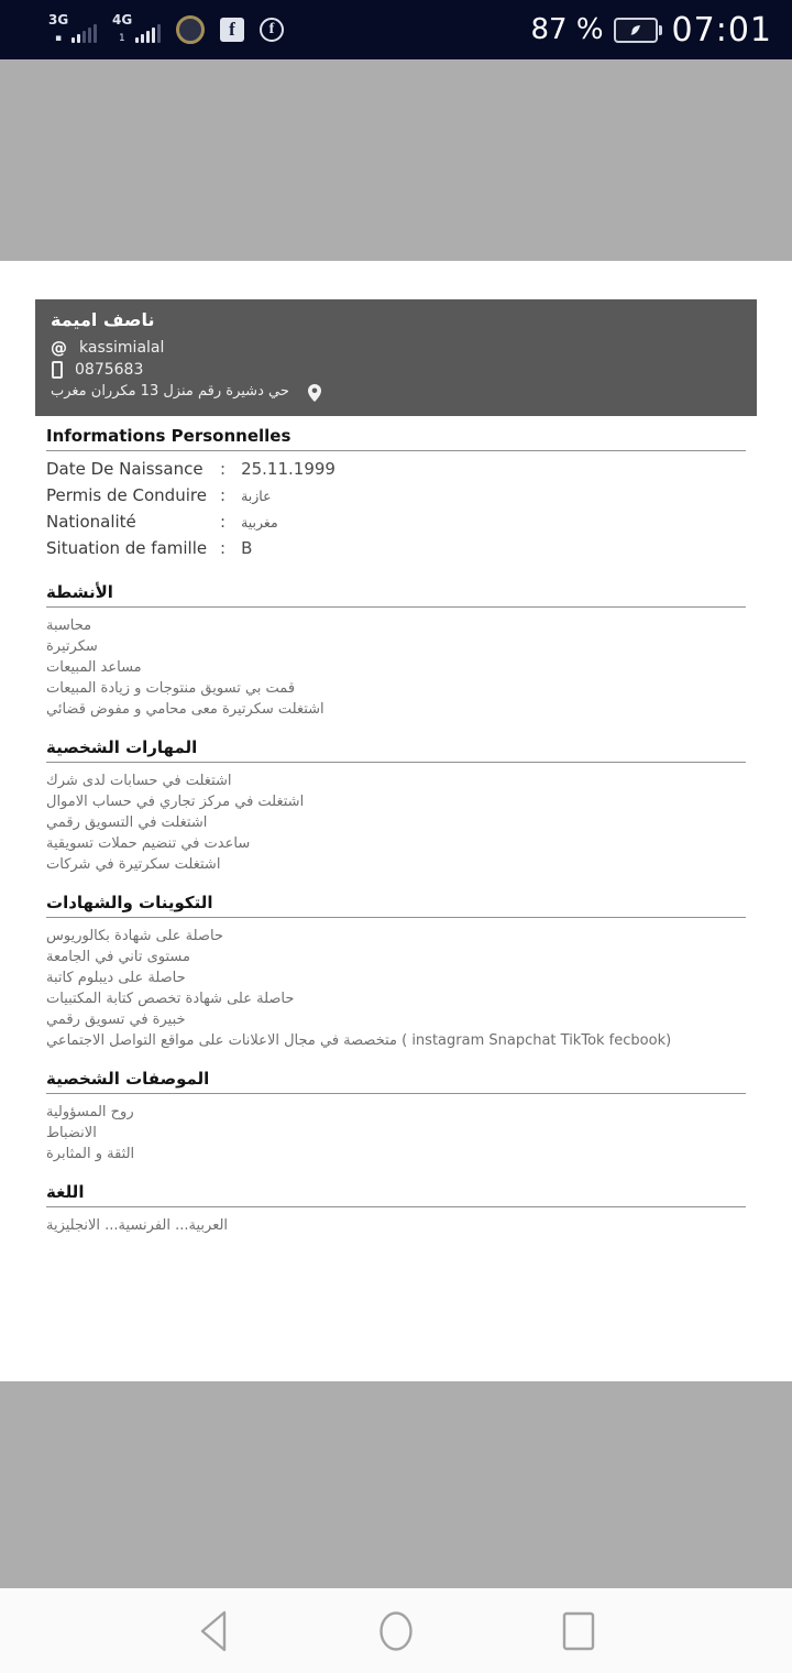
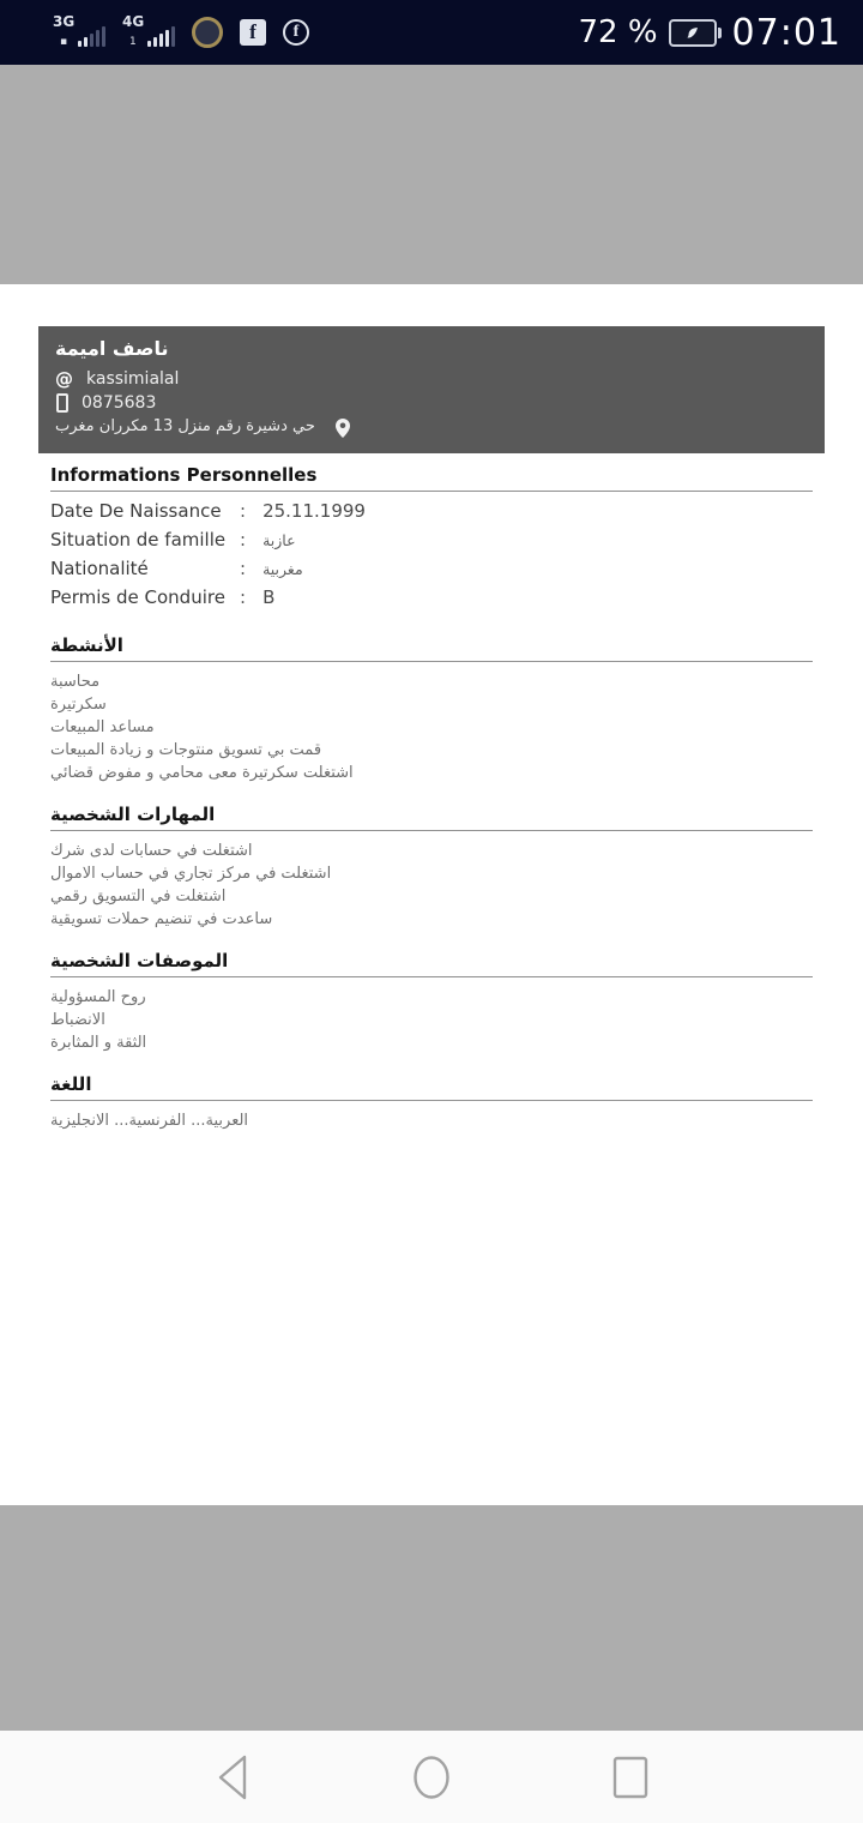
  3G
  ▪
  4G
  1
  f
  f
- 87 %
+ 72 %
  07:01
  ناصف اميمة
  @
  kassimialal
  0875683
  حي دشيرة رقم منزل 13 مكرران مغرب
  Informations Personnelles
  Date De Naissance
  :
  25.11.1999
- Permis de Conduire
+ Situation de famille
  :
  عازبة
  Nationalité
  :
  مغربية
- Situation de famille
+ Permis de Conduire
  :
  B
  الأنشطة
  محاسبة
  سكرتيرة
  مساعد المبيعات
  قمت بي تسويق منتوجات و زيادة المبيعات
  اشتغلت سكرتيرة معى محامي و مفوض قضائي
  المهارات الشخصية
  اشتغلت في حسابات لدى شرك
  اشتغلت في مركز تجاري في حساب الاموال
  اشتغلت في التسويق رقمي
  ساعدت في تنضيم حملات تسويقية
- اشتغلت سكرتيرة في شركات
- التكوينات والشهادات
- حاصلة على شهادة بكالوريوس
- مستوى تاني في الجامعة
- حاصلة على ديبلوم كاتبة
- حاصلة على شهادة تخصص كتابة المكتبيات
- خبيرة في تسويق رقمي
- متخصصة في مجال الاعلانات على مواقع التواصل الاجتماعي ( instagram Snapchat TikTok fecbook)
  الموصفات الشخصية
  روح المسؤولية
  الانضباط
  الثقة و المثابرة
  اللغة
  العربية... الفرنسية... الانجليزية
